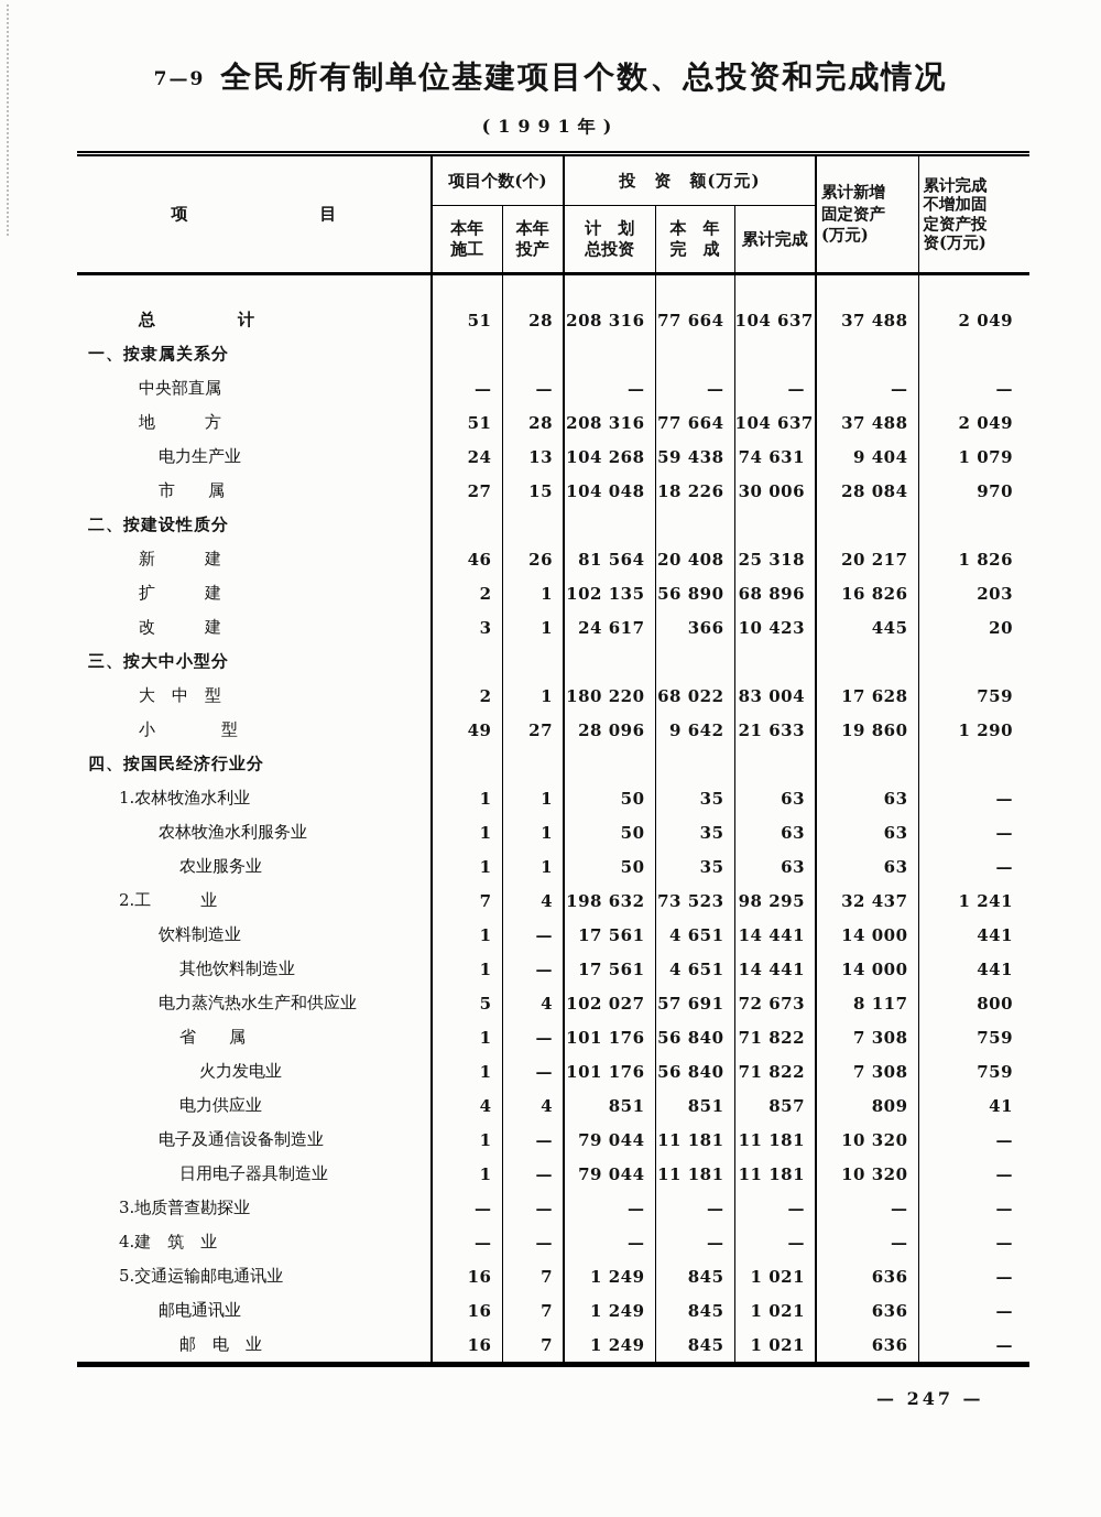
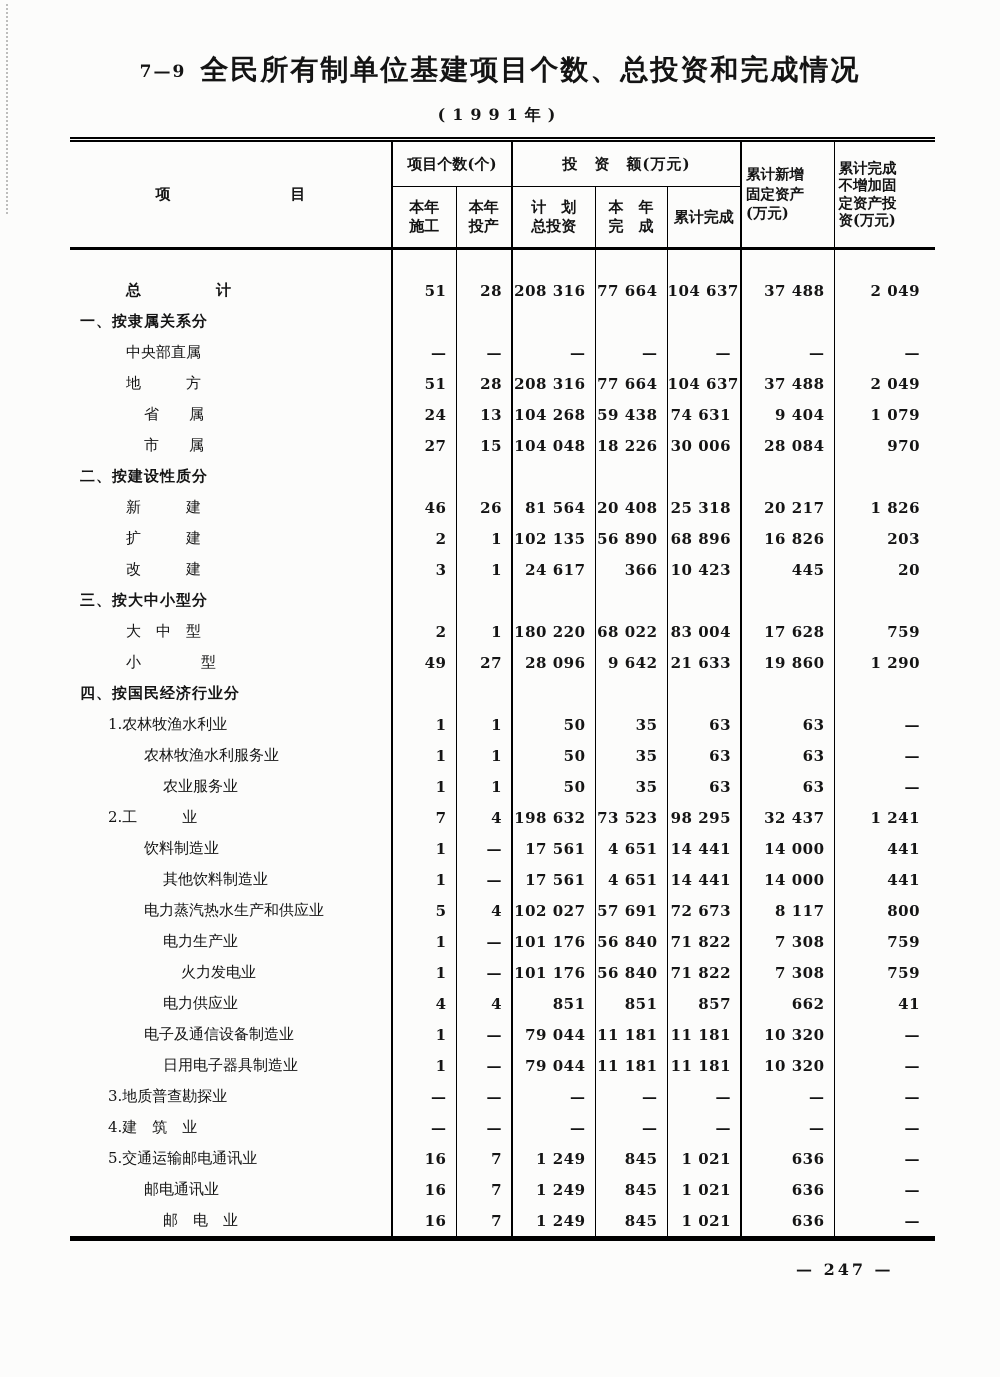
  7—9 全民所有制单位基建项目个数、总投资和完成情况
  (1991年)
  项 目	项目个数(个)	投 资 额(万元)	累计新增 固定资产 (万元)	累计完成 不增加固 定资产投 资(万元)
  本年 施工	本年 投产	计 划 总投资	本 年 完 成	累计完成
  总 计	51	28	208 316	77 664	104 637	37 488	2 049
  一、按隶属关系分
  中央部直属	—	—	—	—	—	—	—
  地 方	51	28	208 316	77 664	104 637	37 488	2 049
- 电力生产业	24	13	104 268	59 438	74 631	9 404	1 079
+ 省 属	24	13	104 268	59 438	74 631	9 404	1 079
  市 属	27	15	104 048	18 226	30 006	28 084	970
  二、按建设性质分
  新 建	46	26	81 564	20 408	25 318	20 217	1 826
  扩 建	2	1	102 135	56 890	68 896	16 826	203
  改 建	3	1	24 617	366	10 423	445	20
  三、按大中小型分
  大 中 型	2	1	180 220	68 022	83 004	17 628	759
  小 型	49	27	28 096	9 642	21 633	19 860	1 290
  四、按国民经济行业分
  1.农林牧渔水利业	1	1	50	35	63	63	—
  农林牧渔水利服务业	1	1	50	35	63	63	—
  农业服务业	1	1	50	35	63	63	—
  2.工 业	7	4	198 632	73 523	98 295	32 437	1 241
  饮料制造业	1	—	17 561	4 651	14 441	14 000	441
  其他饮料制造业	1	—	17 561	4 651	14 441	14 000	441
  电力蒸汽热水生产和供应业	5	4	102 027	57 691	72 673	8 117	800
- 省 属	1	—	101 176	56 840	71 822	7 308	759
+ 电力生产业	1	—	101 176	56 840	71 822	7 308	759
  火力发电业	1	—	101 176	56 840	71 822	7 308	759
- 电力供应业	4	4	851	851	857	809	41
+ 电力供应业	4	4	851	851	857	662	41
  电子及通信设备制造业	1	—	79 044	11 181	11 181	10 320	—
  日用电子器具制造业	1	—	79 044	11 181	11 181	10 320	—
  3.地质普查勘探业	—	—	—	—	—	—	—
  4.建 筑 业	—	—	—	—	—	—	—
  5.交通运输邮电通讯业	16	7	1 249	845	1 021	636	—
  邮电通讯业	16	7	1 249	845	1 021	636	—
  邮 电 业	16	7	1 249	845	1 021	636	—
  — 247 —
